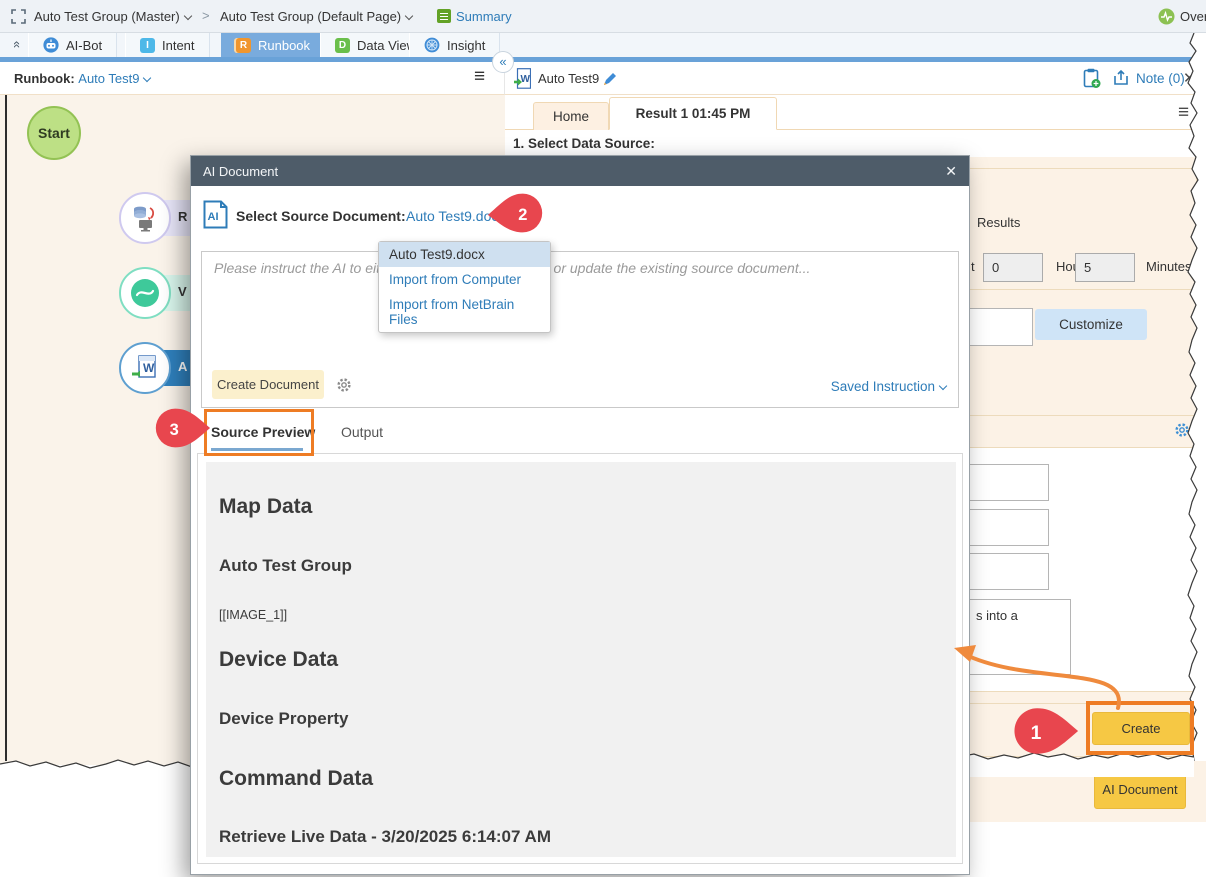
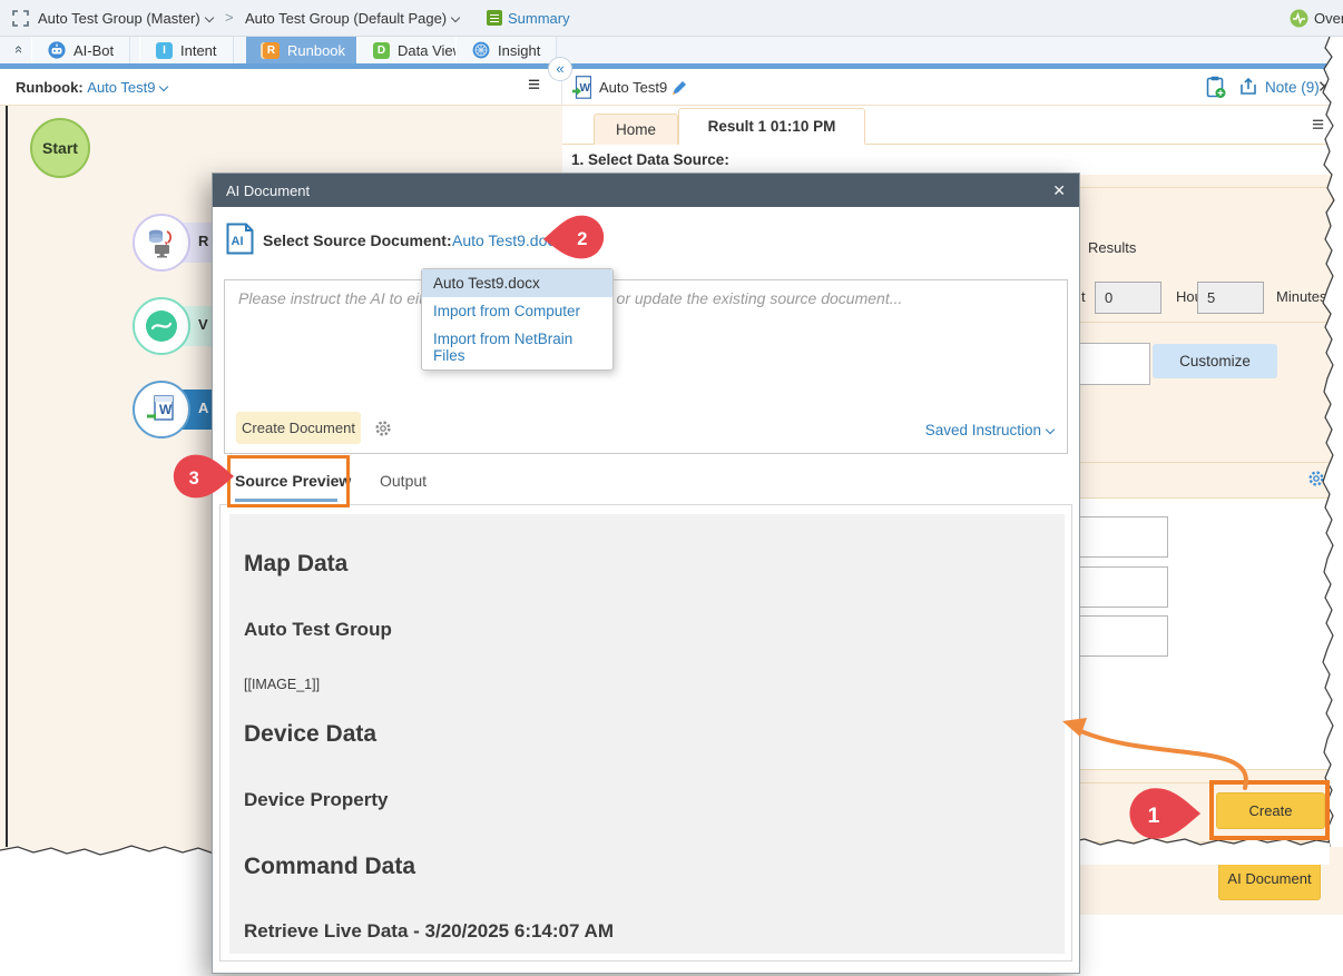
  Auto Test Group (Master)
  >
  Auto Test Group (Default Page)
  Summary
  Ove
  AI-Bot
  I
  Intent
  R
  Runbook
  D
  Data Vie
  Insight
  Runbook: Auto Test9
  ≡
  Start
  R
  V
  W
  A
  W
  Auto Test9
- Note (0)
+ Note (9)
  Home
- Result 1 01:45 PM
+ Result 1 01:10 PM
  ≡
  1. Select Data Source:
  Results
  t
  0
  5
  Minutes
  Customize
- s into a
  Create
  AI Document
  «
  AI Document
  ✕
  AI
  Select Source Document:
  Auto Test9.do
  Please instruct the AI to ei or update the existing source document...
  Create Document
  Saved Instruction
  Auto Test9.docx
  Import from Computer
  Import from NetBrain Files
  Source Preview
  Output
  Map Data
  Auto Test Group
  [[IMAGE_1]]
  Device Data
  Device Property
  Command Data
  Retrieve Live Data - 3/20/2025 6:14:07 AM
  2
  3
  1
